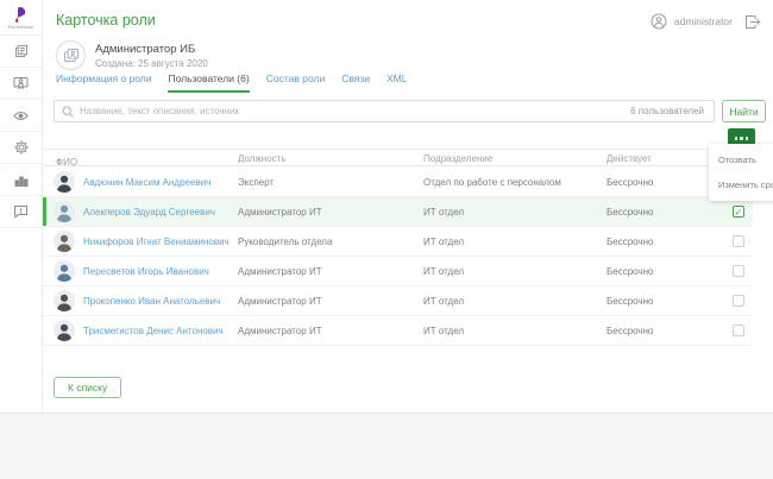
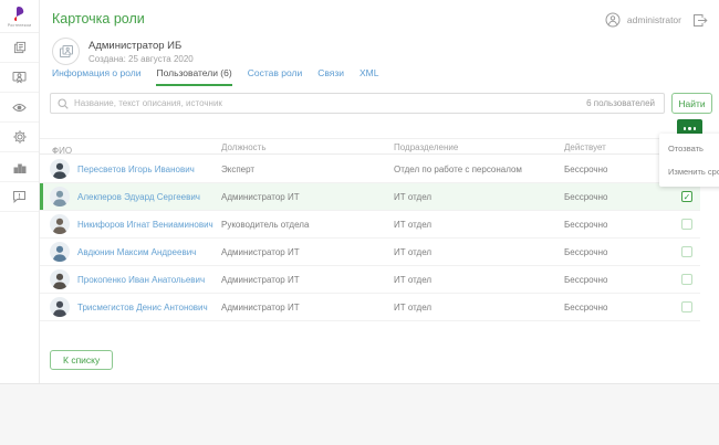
  Карточка роли
  administrator
  Администратор ИБ
  Создана: 25 августа 2020
  Информация о роли
  Пользователи (6)
  Состав роли
  Связи
  XML
  Название, текст описания, источник
  6 пользователей
  Найти
  Отозвать
  Изменить ср
  ФИО
  ↑
  Должность
  Подразделение
  Действует
- Авдюнин Максим Андреевич
+ Пересветов Игорь Иванович
  Эксперт
  Отдел по работе с персоналом
  Бессрочно
  Алекперов Эдуард Сергеевич
  Администратор ИТ
  ИТ отдел
  Бессрочно
  ✓
  Никифоров Игнат Вениаминович
  Руководитель отдела
  ИТ отдел
  Бессрочно
- Пересветов Игорь Иванович
+ Авдюнин Максим Андреевич
  Администратор ИТ
  ИТ отдел
  Бессрочно
  Прокопенко Иван Анатольевич
  Администратор ИТ
  ИТ отдел
  Бессрочно
  Трисмегистов Денис Антонович
  Администратор ИТ
  ИТ отдел
  Бессрочно
  К списку
